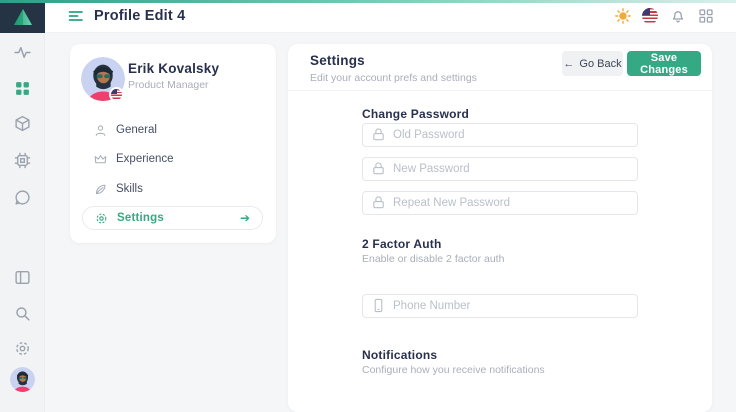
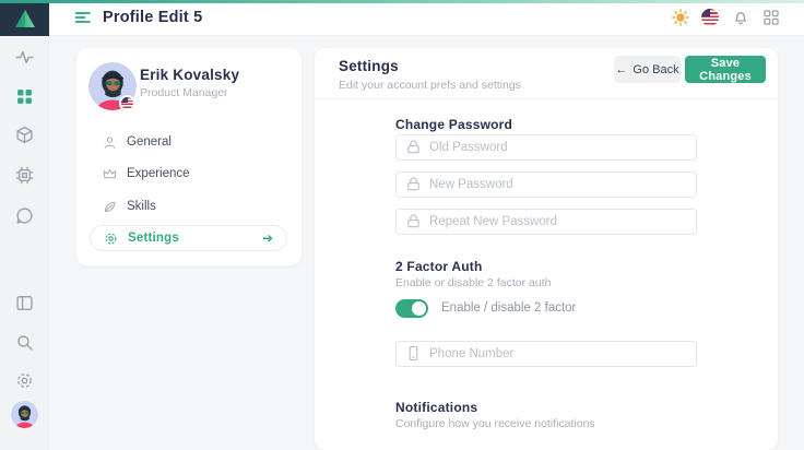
- Profile Edit 4
+ Profile Edit 5
  Erik Kovalsky
  Product Manager
  General
  Experience
  Skills
  Settings
  ➔
  Settings
  Edit your account prefs and settings
  ←
  Go Back
  Save Changes
  Change Password
  Old Password
  New Password
  Repeat New Password
  2 Factor Auth
  Enable or disable 2 factor auth
+ Enable / disable 2 factor
  Phone Number
  Notifications
  Configure how you receive notifications
